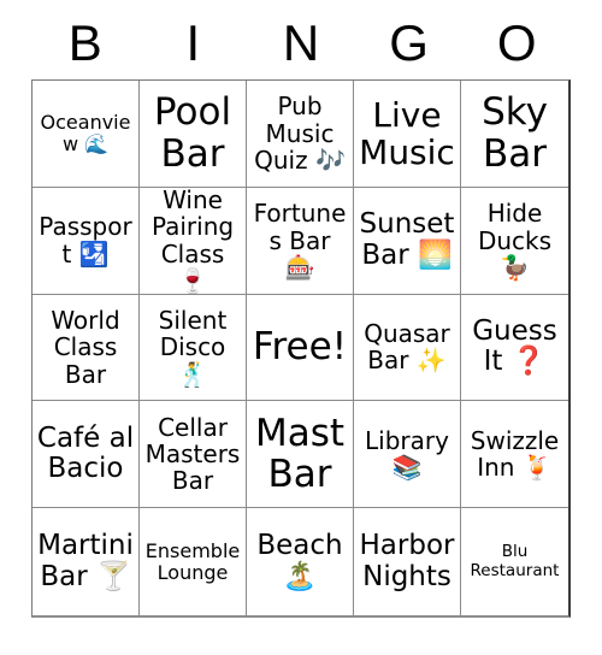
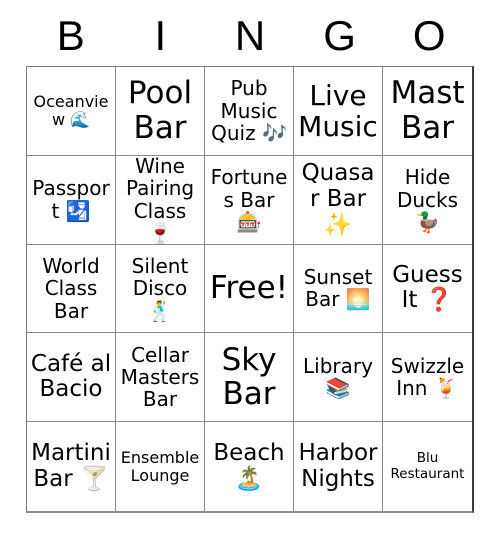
  B
  I
  N
  G
  O
  Oceanview 🌊
  Pool Bar
  Pub Music Quiz 🎶
  Live Music
- Sky Bar
+ Mast Bar
  Passport 🛂
  Wine Pairing Class 🍷
  Fortunes Bar 🎰
- Sunset Bar 🌅
+ Quasar Bar ✨
  Hide Ducks 🦆
  World Class Bar
  Silent Disco 🕺
  Free!
- Quasar Bar ✨
+ Sunset Bar 🌅
  Guess It ❓
  Café al Bacio
  Cellar Masters Bar
- Mast Bar
+ Sky Bar
  Library 📚
  Swizzle Inn 🍹
  Martini Bar 🍸
  Ensemble Lounge
  Beach 🏝️
  Harbor Nights
  Blu Restaurant
